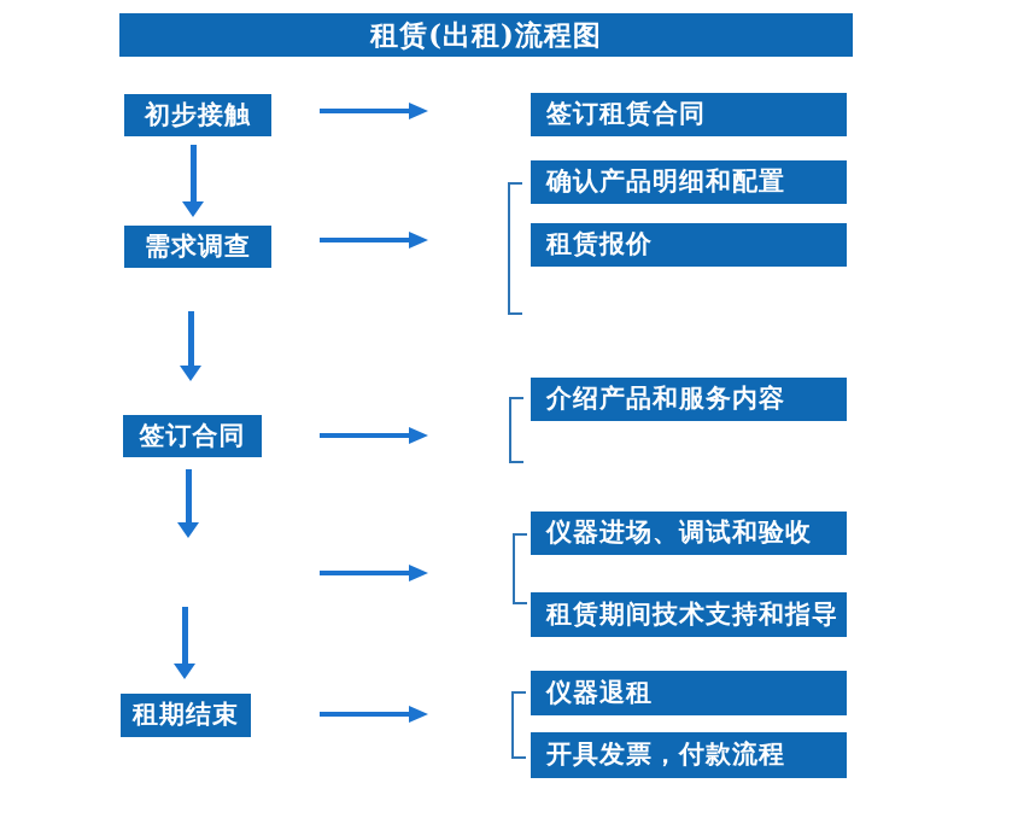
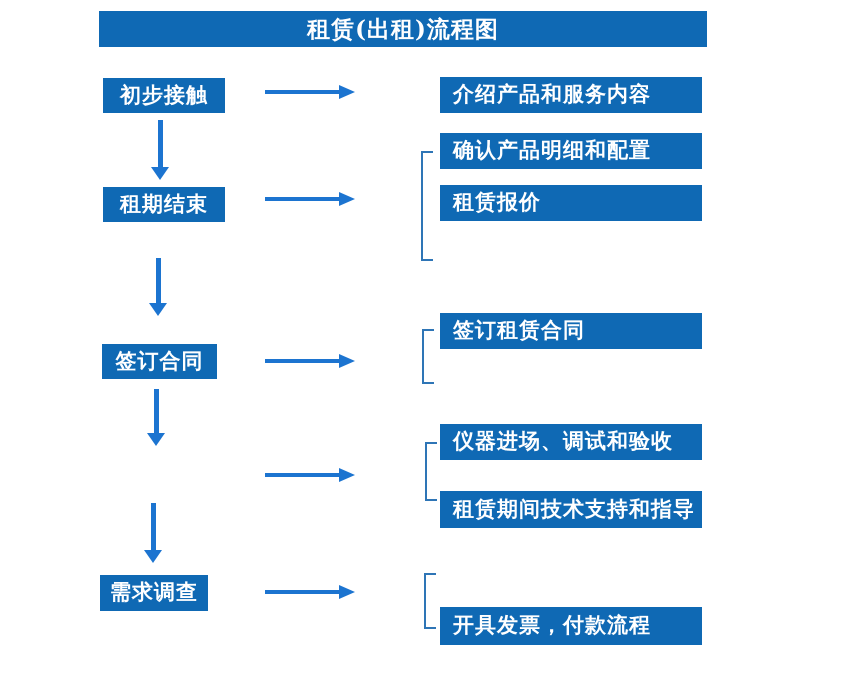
  租赁(出租)流程图
  初步接触
- 需求调查
+ 租期结束
  签订合同
- 租期结束
+ 需求调查
- 签订租赁合同
+ 介绍产品和服务内容
  确认产品明细和配置
  租赁报价
- 介绍产品和服务内容
+ 签订租赁合同
  仪器进场、调试和验收
  租赁期间技术支持和指导
- 仪器退租
  开具发票，付款流程
